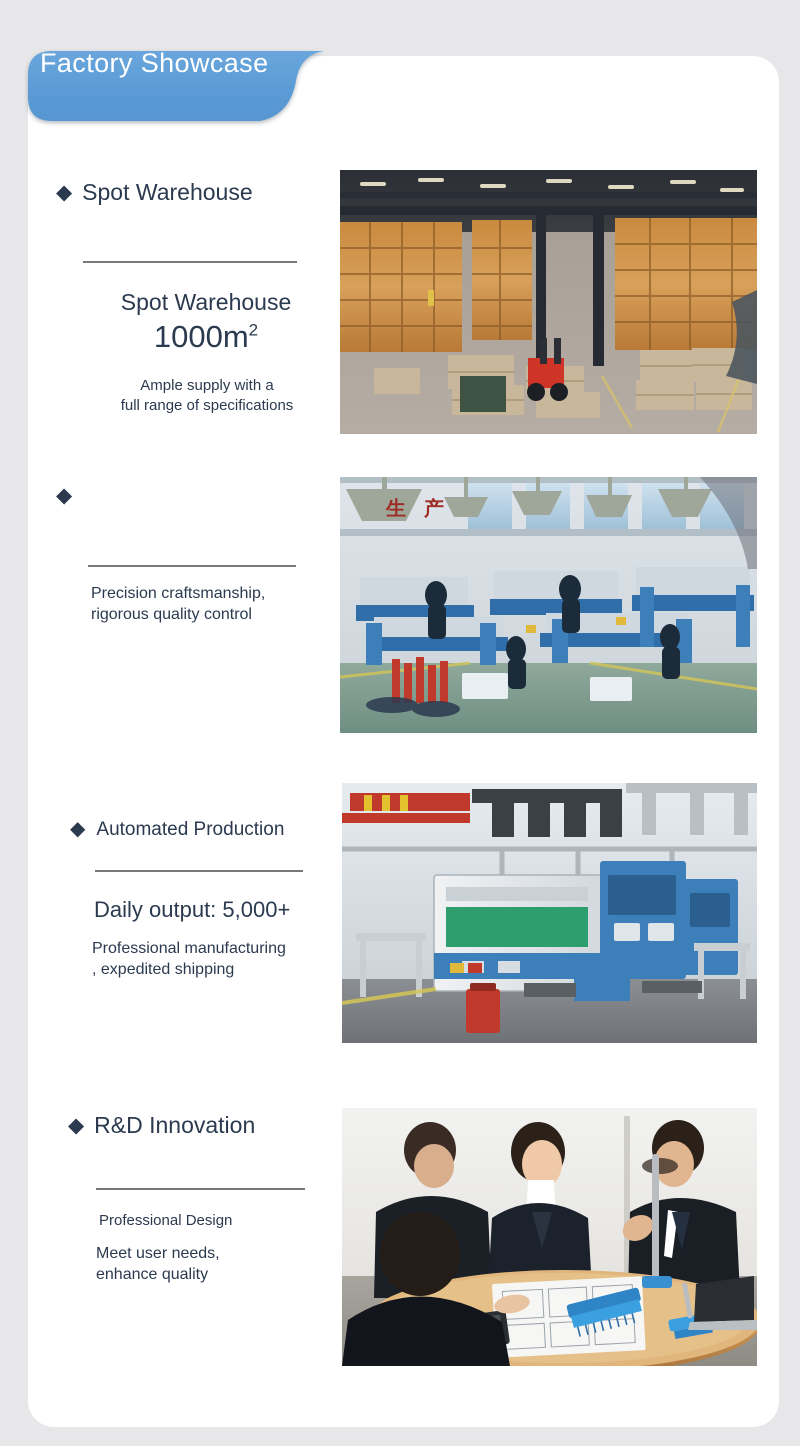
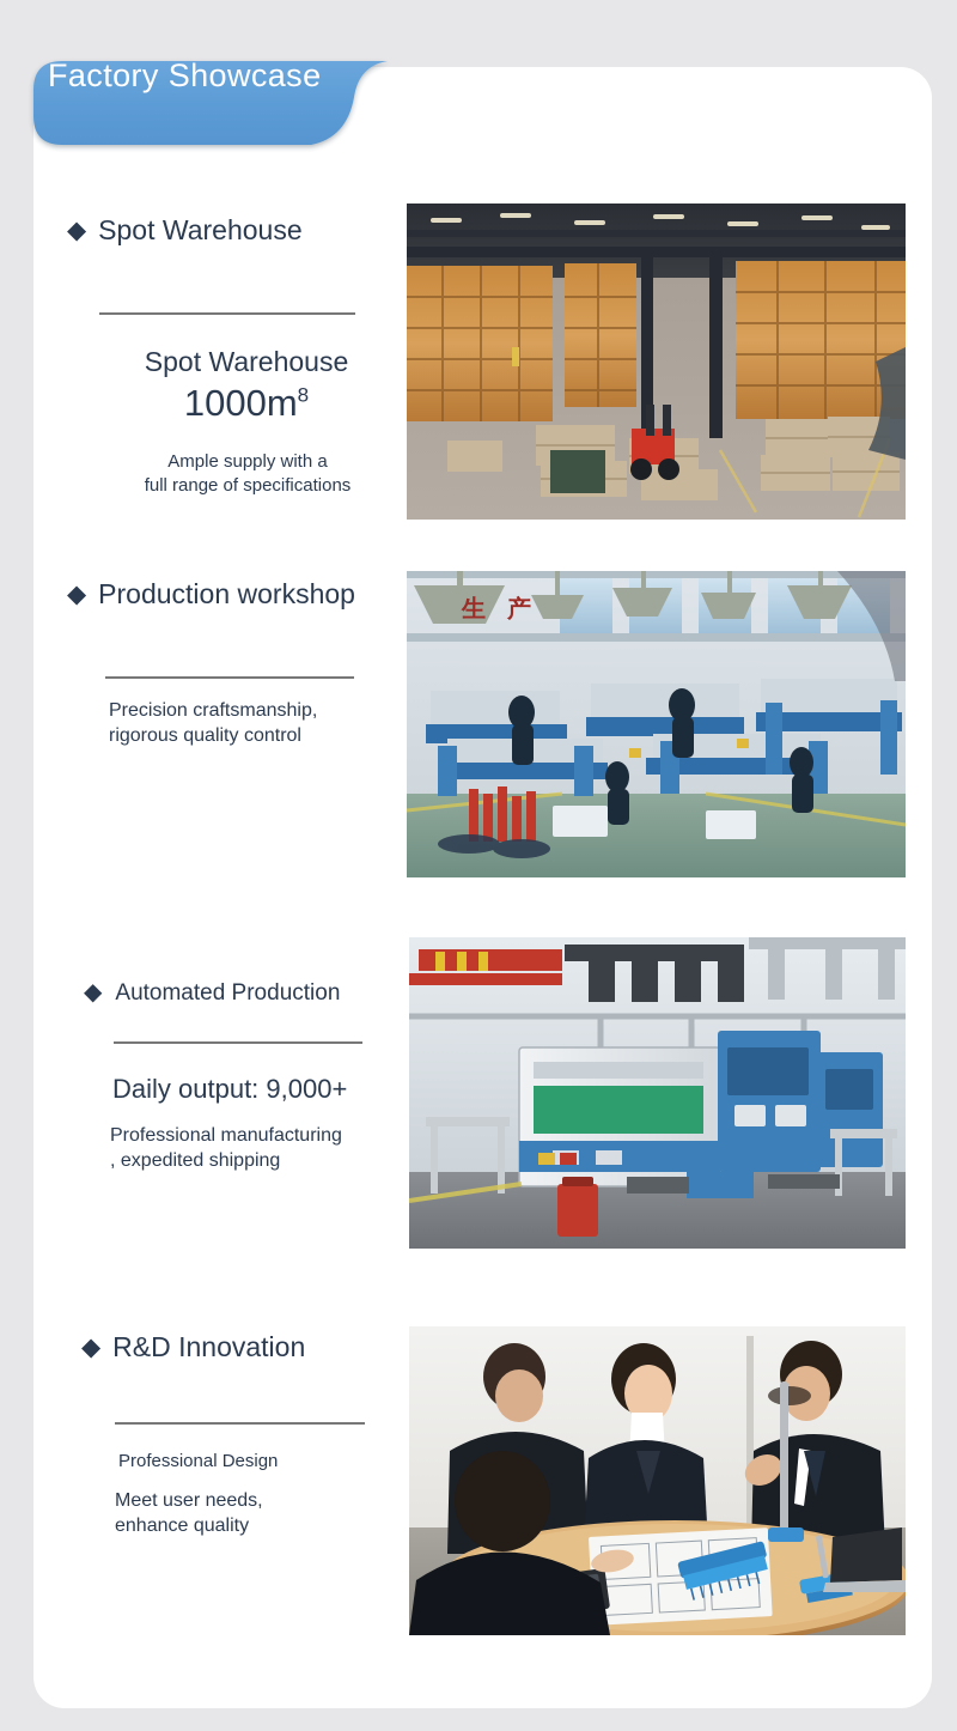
  Factory Showcase
  ◆
  Spot Warehouse
  Spot Warehouse
- 1000m2
+ 1000m8
  Ample supply with a
  full range of specifications
  ◆
+ Production workshop
  Precision craftsmanship,
  rigorous quality control
  生
  产
  ◆
  Automated Production
- Daily output: 5,000+
+ Daily output: 9,000+
  Professional manufacturing
  , expedited shipping
  ◆
  R&D Innovation
  Professional Design
  Meet user needs,
  enhance quality
